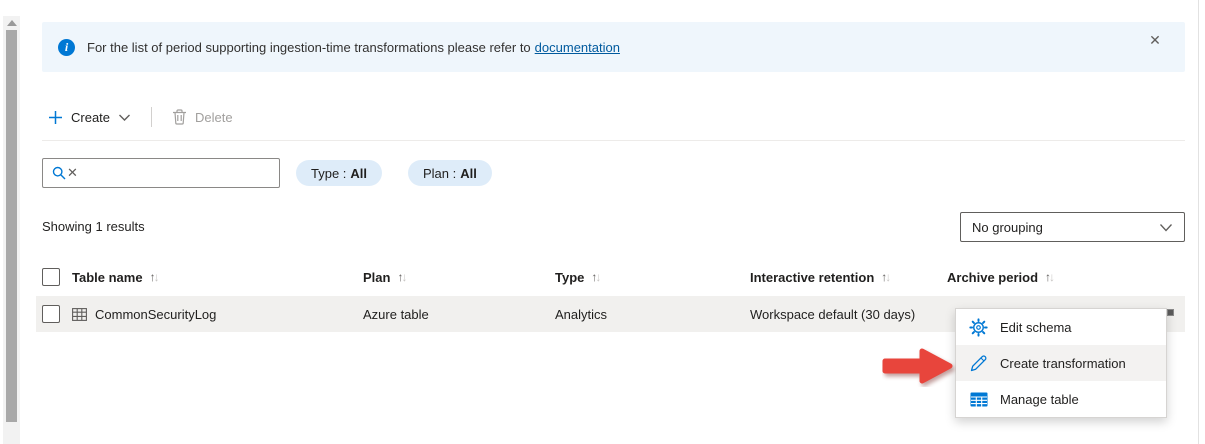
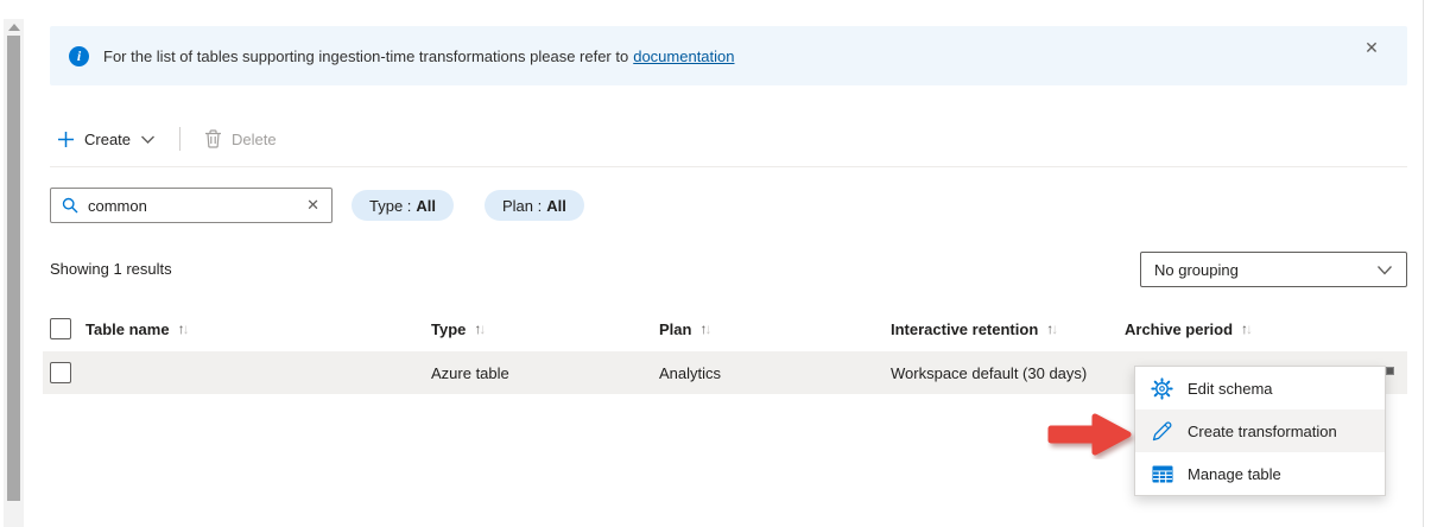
  i
- For the list of period supporting ingestion-time transformations please refer to
+ For the list of tables supporting ingestion-time transformations please refer to
  documentation
  ✕
  Create
  Delete
+ common
  ✕
  Type :
  All
  Plan :
  All
  Showing 1 results
  No grouping
  Table name
  ↑↓
- Plan
+ Type
  ↑↓
- Type
+ Plan
  ↑↓
  Interactive retention
  ↑↓
  Archive period
  ↑↓
- CommonSecurityLog
  Azure table
  Analytics
  Workspace default (30 days)
  Edit schema
  Create transformation
  Manage table
